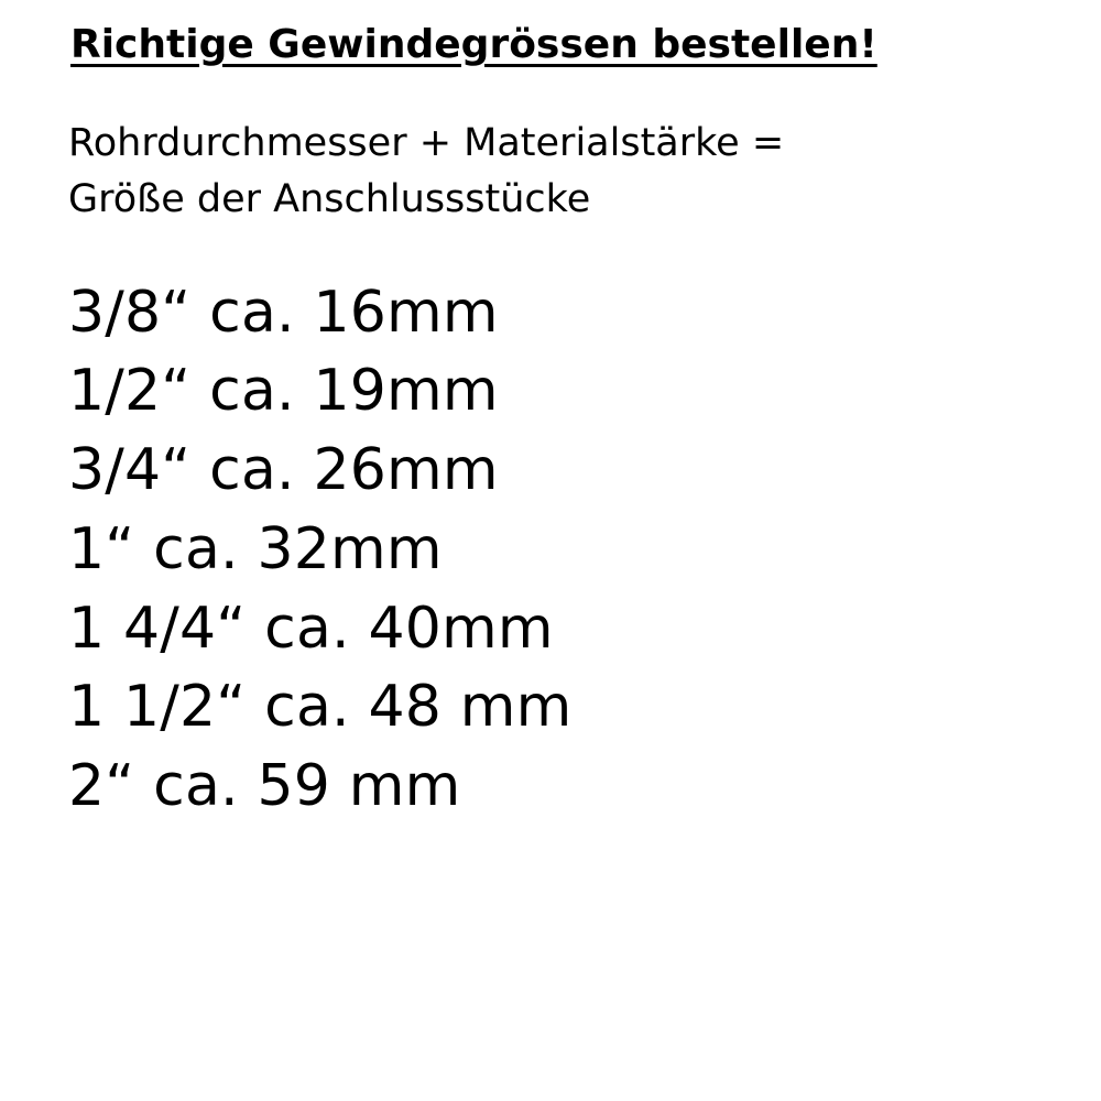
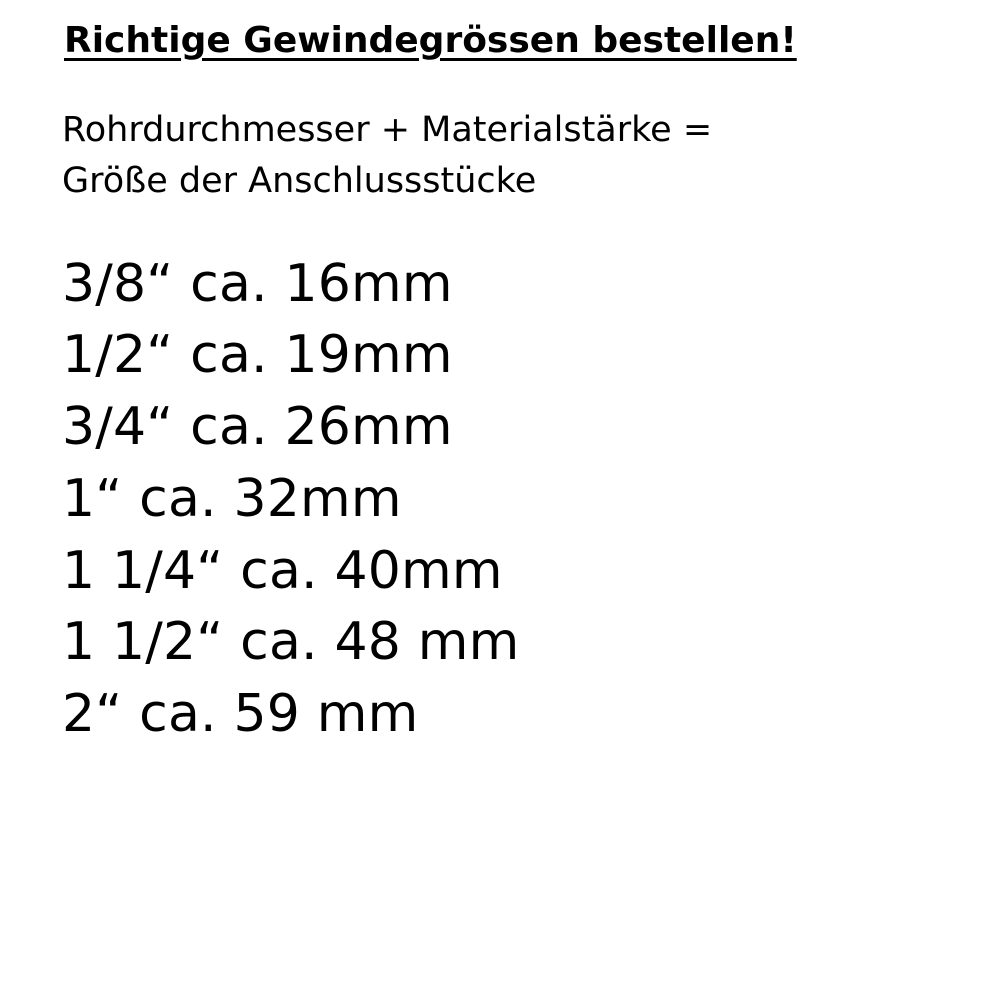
  Richtige Gewindegrössen bestellen!
  Rohrdurchmesser + Materialstärke =
  Größe der Anschlussstücke
  3/8“ ca. 16mm
  1/2“ ca. 19mm
  3/4“ ca. 26mm
  1“ ca. 32mm
- 1 4/4“ ca. 40mm
+ 1 1/4“ ca. 40mm
  1 1/2“ ca. 48 mm
  2“ ca. 59 mm
